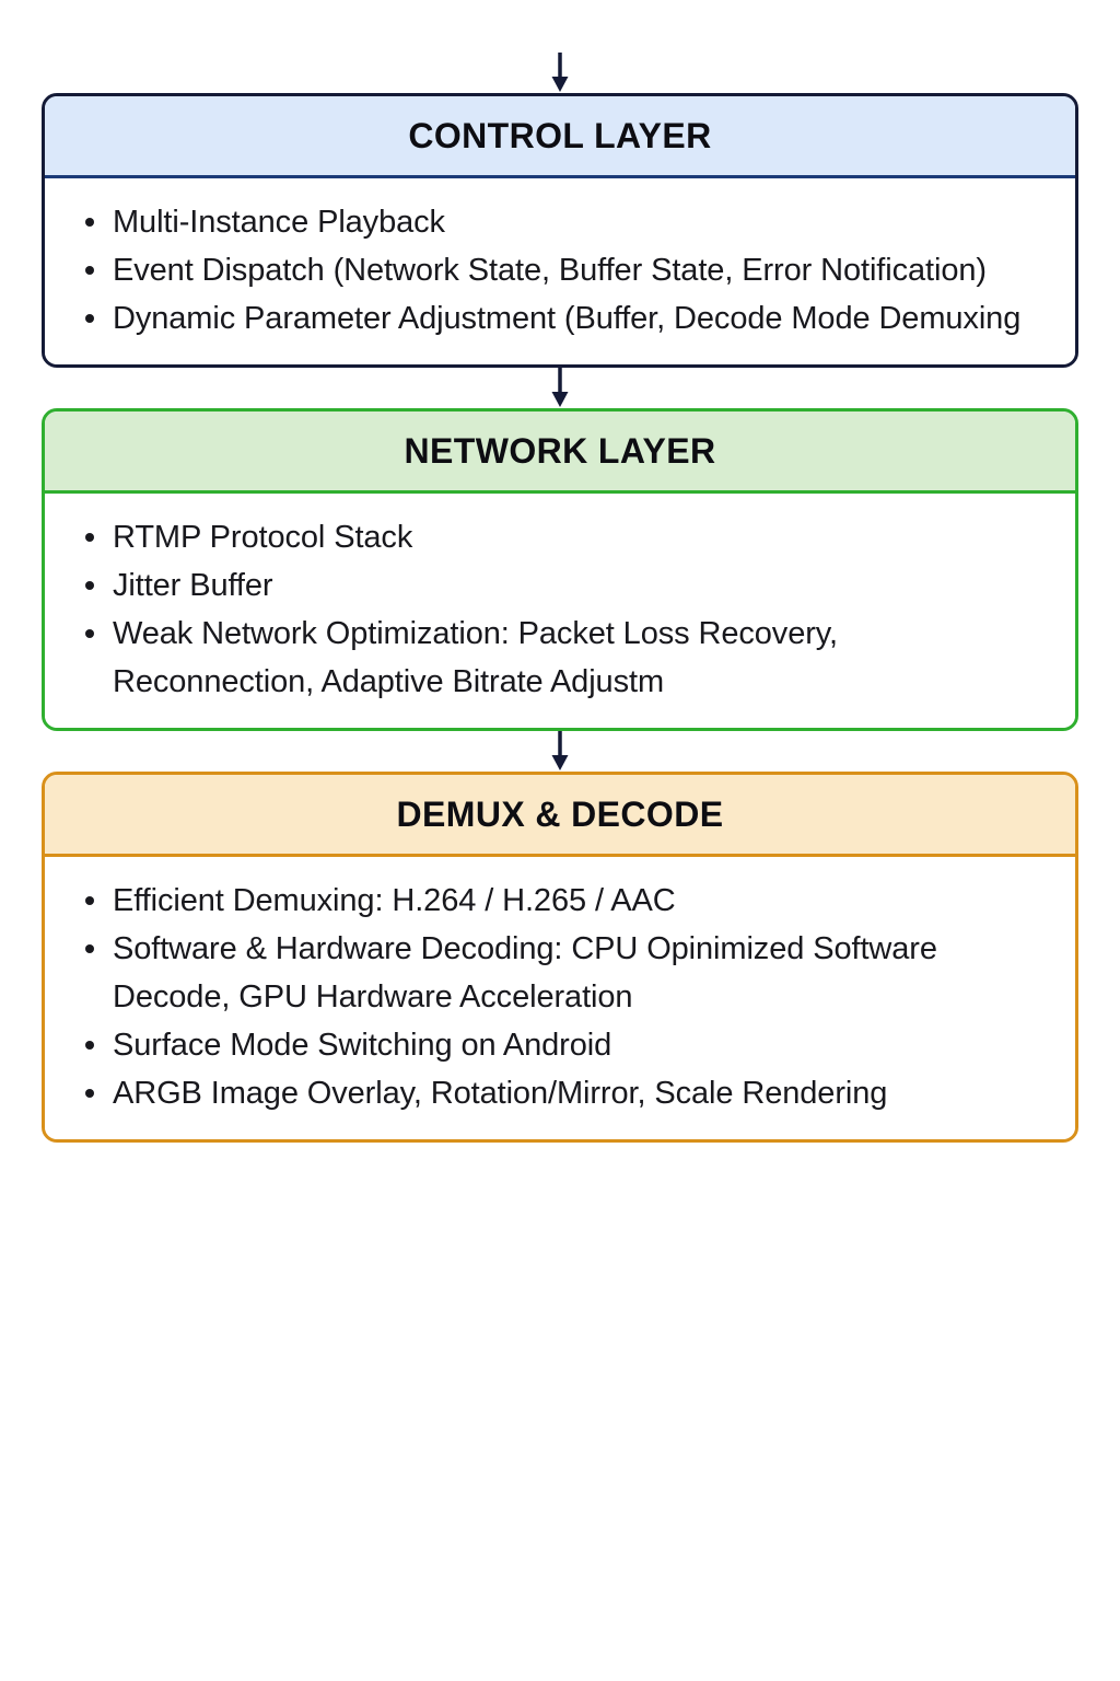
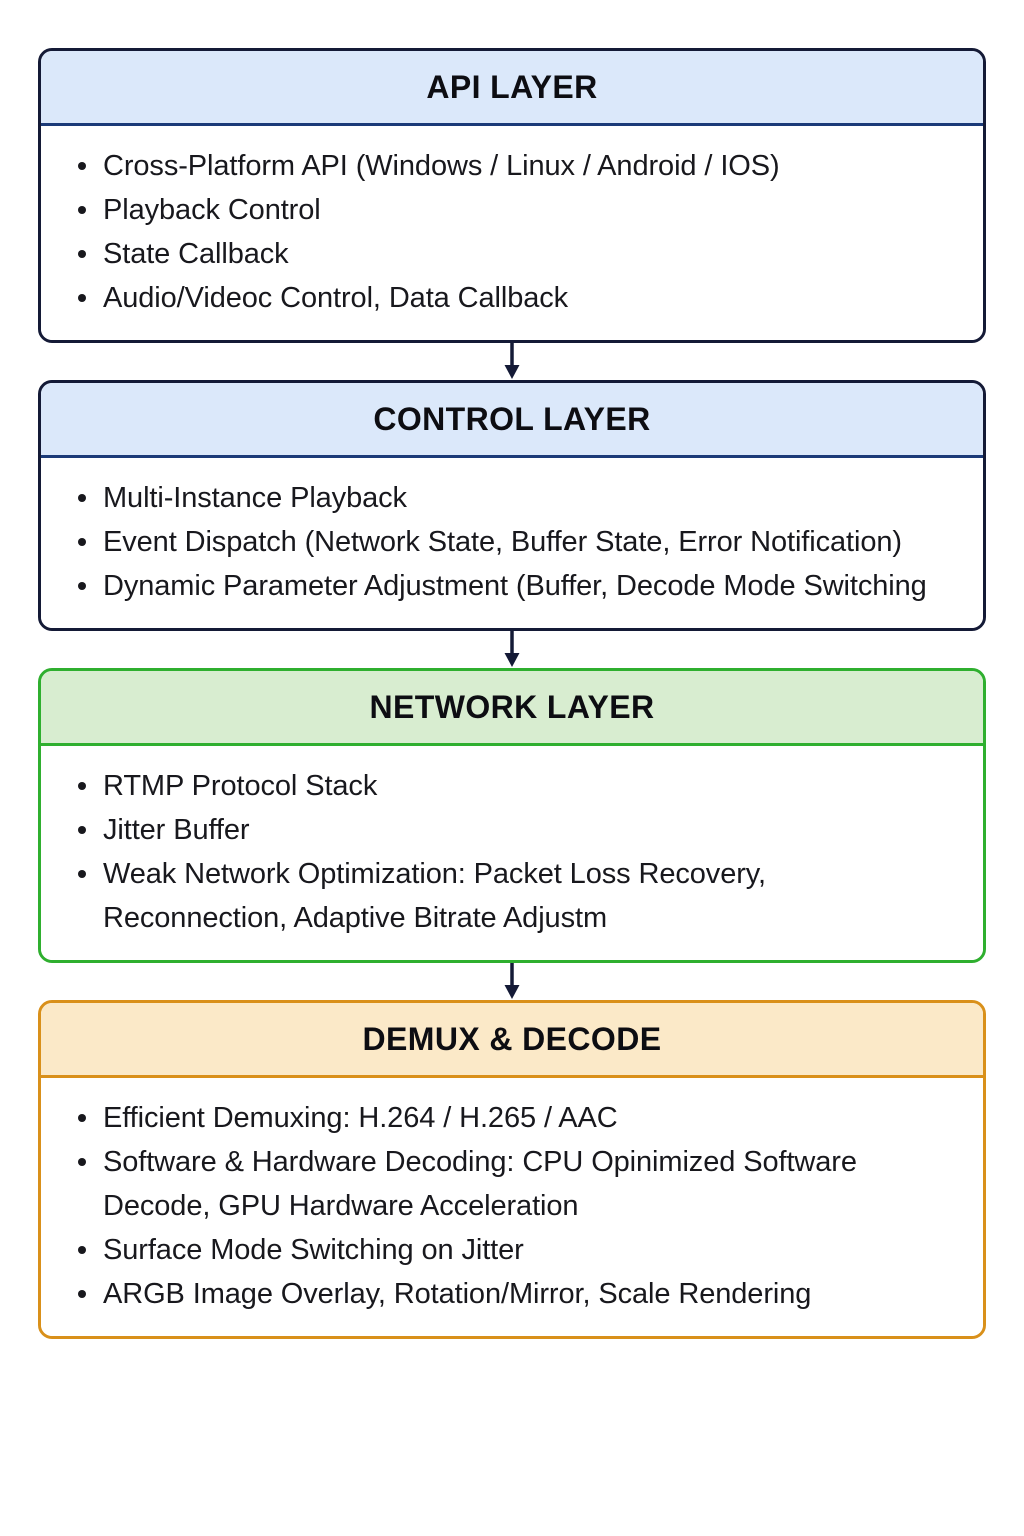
+ API LAYER
+ Cross-Platform API (Windows / Linux / Android / IOS)
+ Playback Control
+ State Callback
+ Audio/Videoc Control, Data Callback
  CONTROL LAYER
  Multi-Instance Playback
  Event Dispatch (Network State, Buffer State, Error Notification)
- Dynamic Parameter Adjustment (Buffer, Decode Mode Demuxing
+ Dynamic Parameter Adjustment (Buffer, Decode Mode Switching
  NETWORK LAYER
  RTMP Protocol Stack
  Jitter Buffer
  Weak Network Optimization: Packet Loss Recovery, Reconnection, Adaptive Bitrate Adjustm
  DEMUX & DECODE
  Efficient Demuxing: H.264 / H.265 / AAC
  Software & Hardware Decoding: CPU Opinimized Software Decode, GPU Hardware Acceleration
- Surface Mode Switching on Android
+ Surface Mode Switching on Jitter
  ARGB Image Overlay, Rotation/Mirror, Scale Rendering
